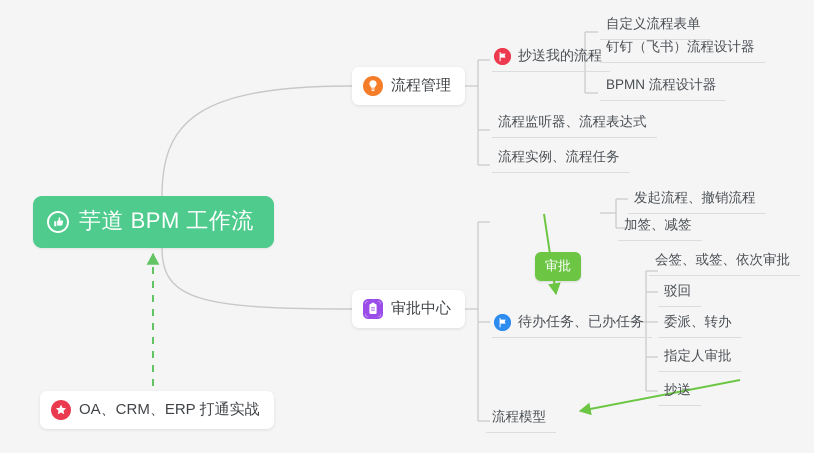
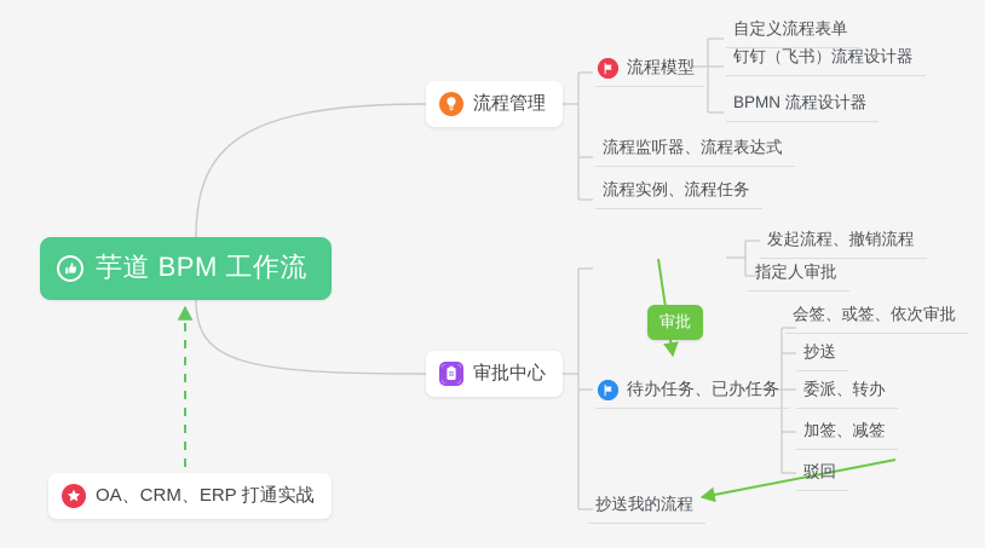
  芋道 BPM 工作流
  流程管理
- 抄送我的流程
+ 流程模型
  流程监听器、流程表达式
  流程实例、流程任务
  自定义流程表单
  钉钉（飞书）流程设计器
  BPMN 流程设计器
  审批中心
  待办任务、已办任务
- 流程模型
+ 抄送我的流程
  发起流程、撤销流程
- 加签、减签
+ 指定人审批
  会签、或签、依次审批
- 驳回
+ 抄送
  委派、转办
- 指定人审批
+ 加签、减签
- 抄送
+ 驳回
  审批
  OA、CRM、ERP 打通实战
